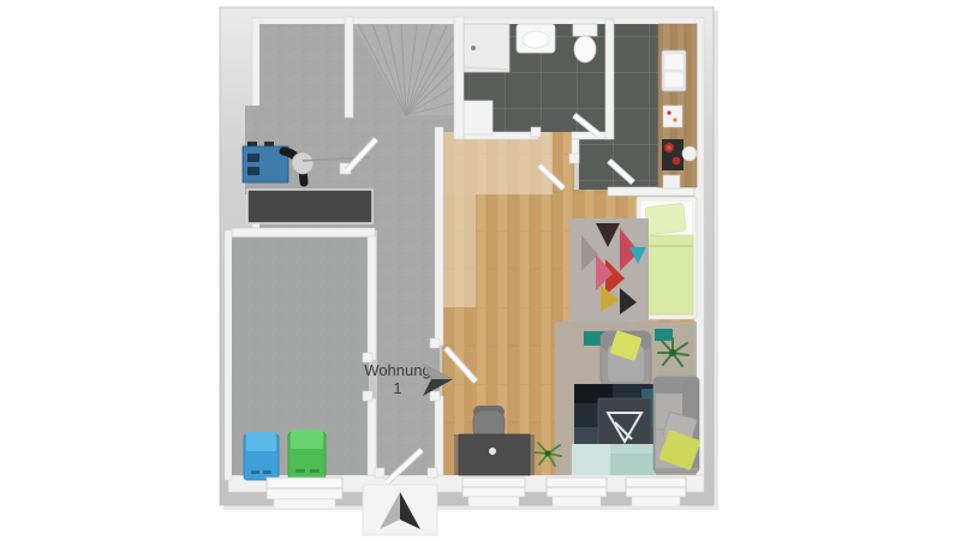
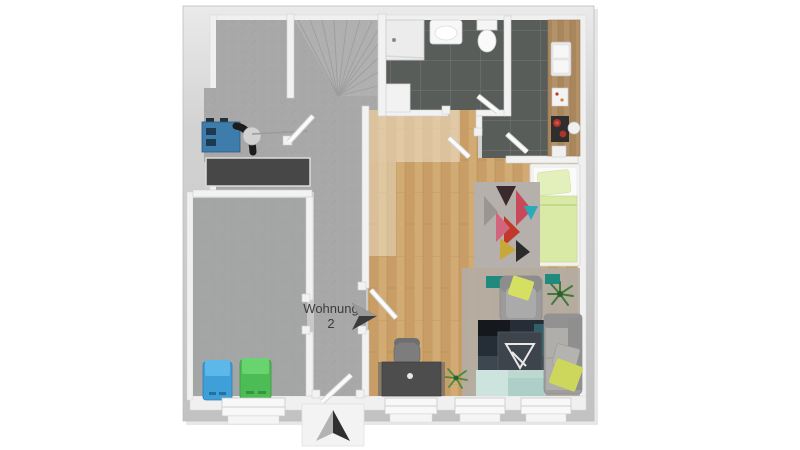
  Wohnun
- 1
+ 2
